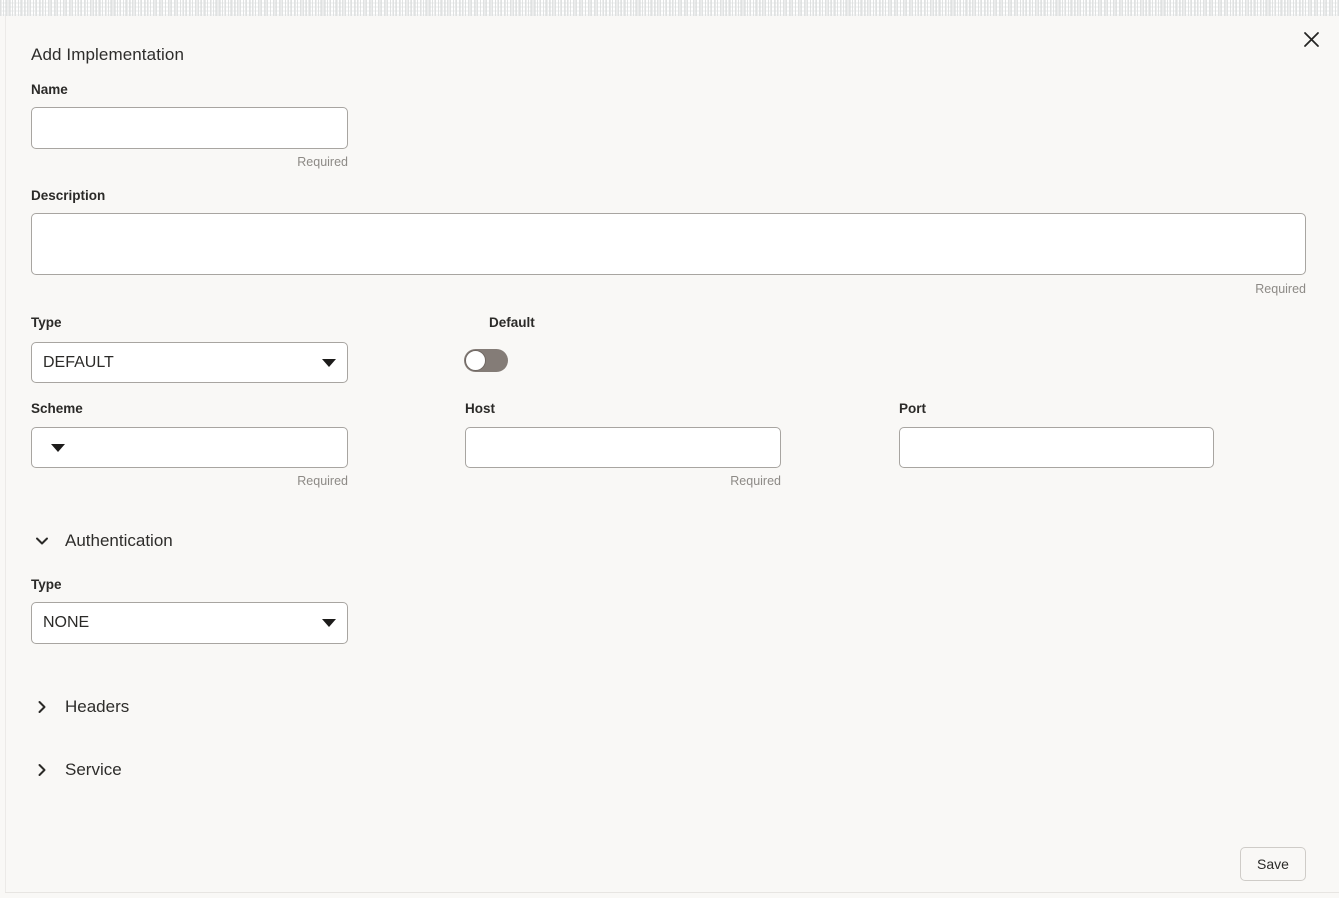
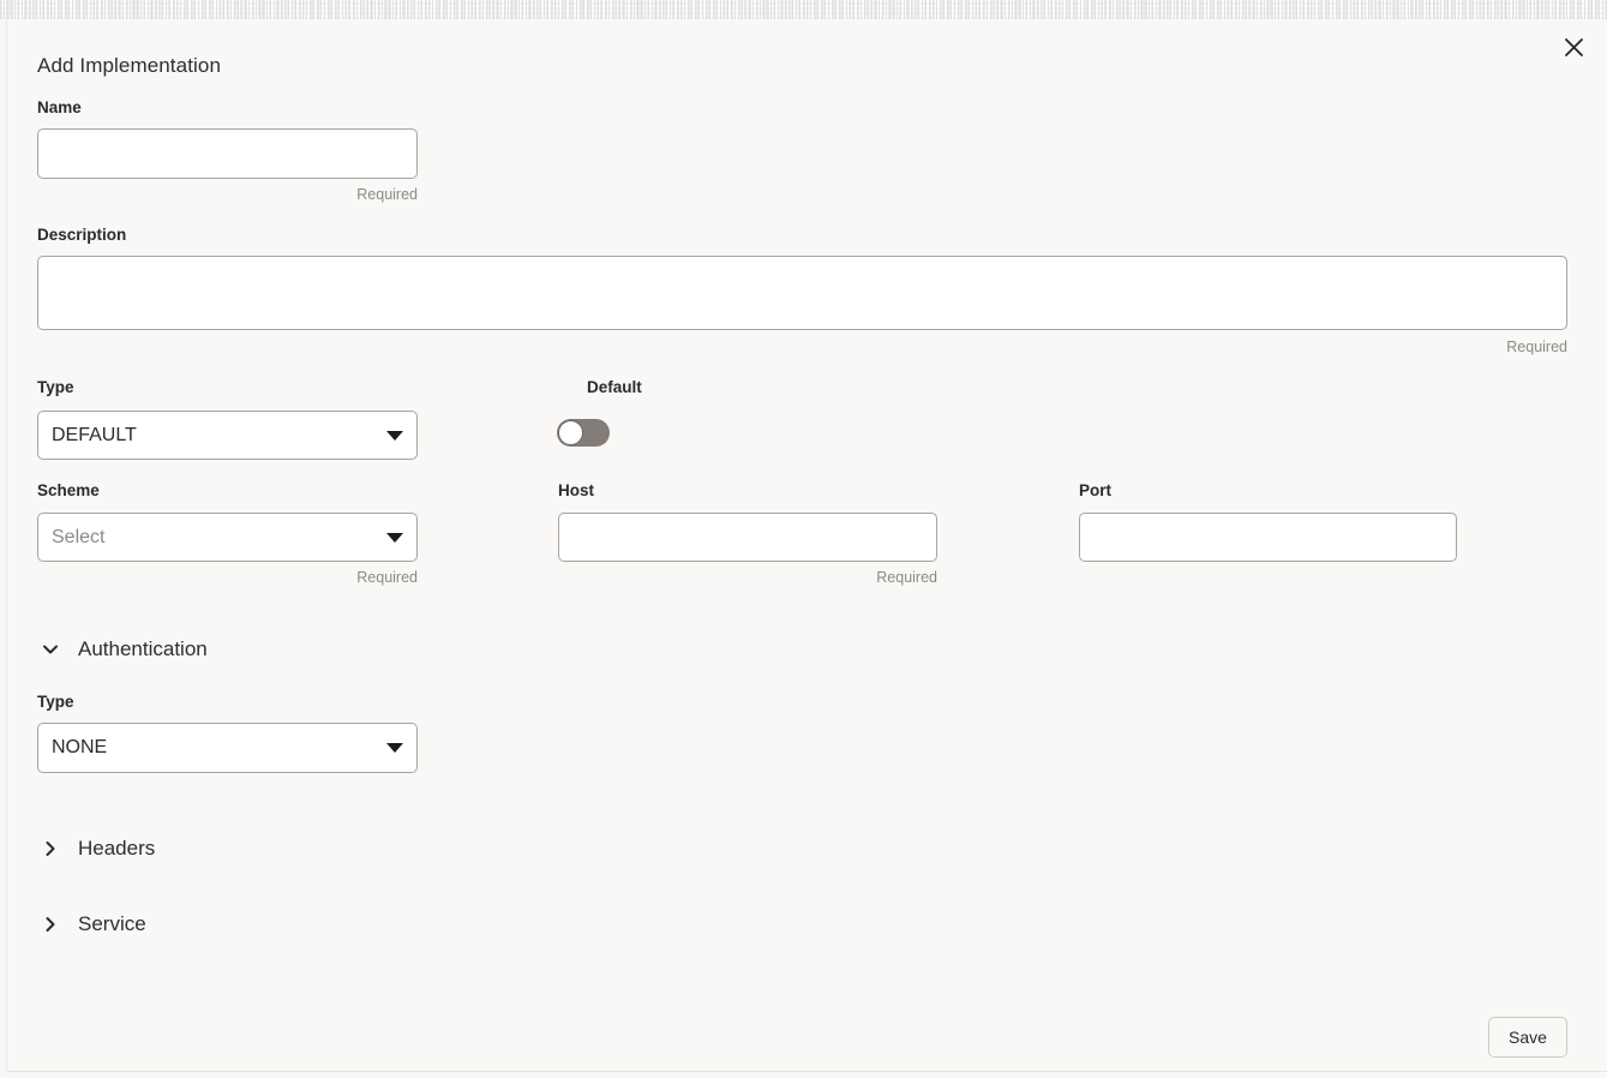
  Add Implementation
  Name
  Required
  Description
  Required
  Type
  DEFAULT
  Default
  Scheme
+ Select
  Required
  Host
  Required
  Port
  Authentication
  Type
  NONE
  Headers
  Service
  Save
